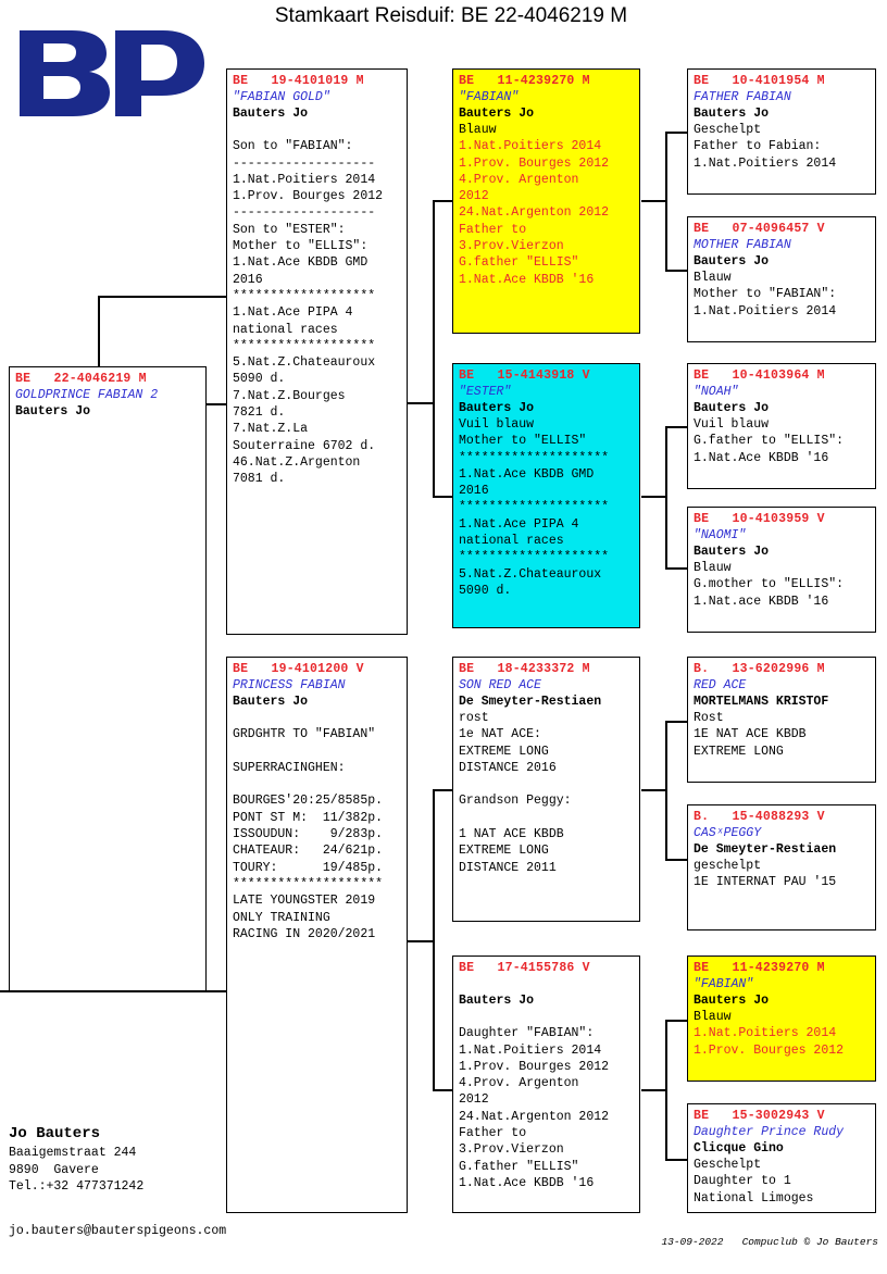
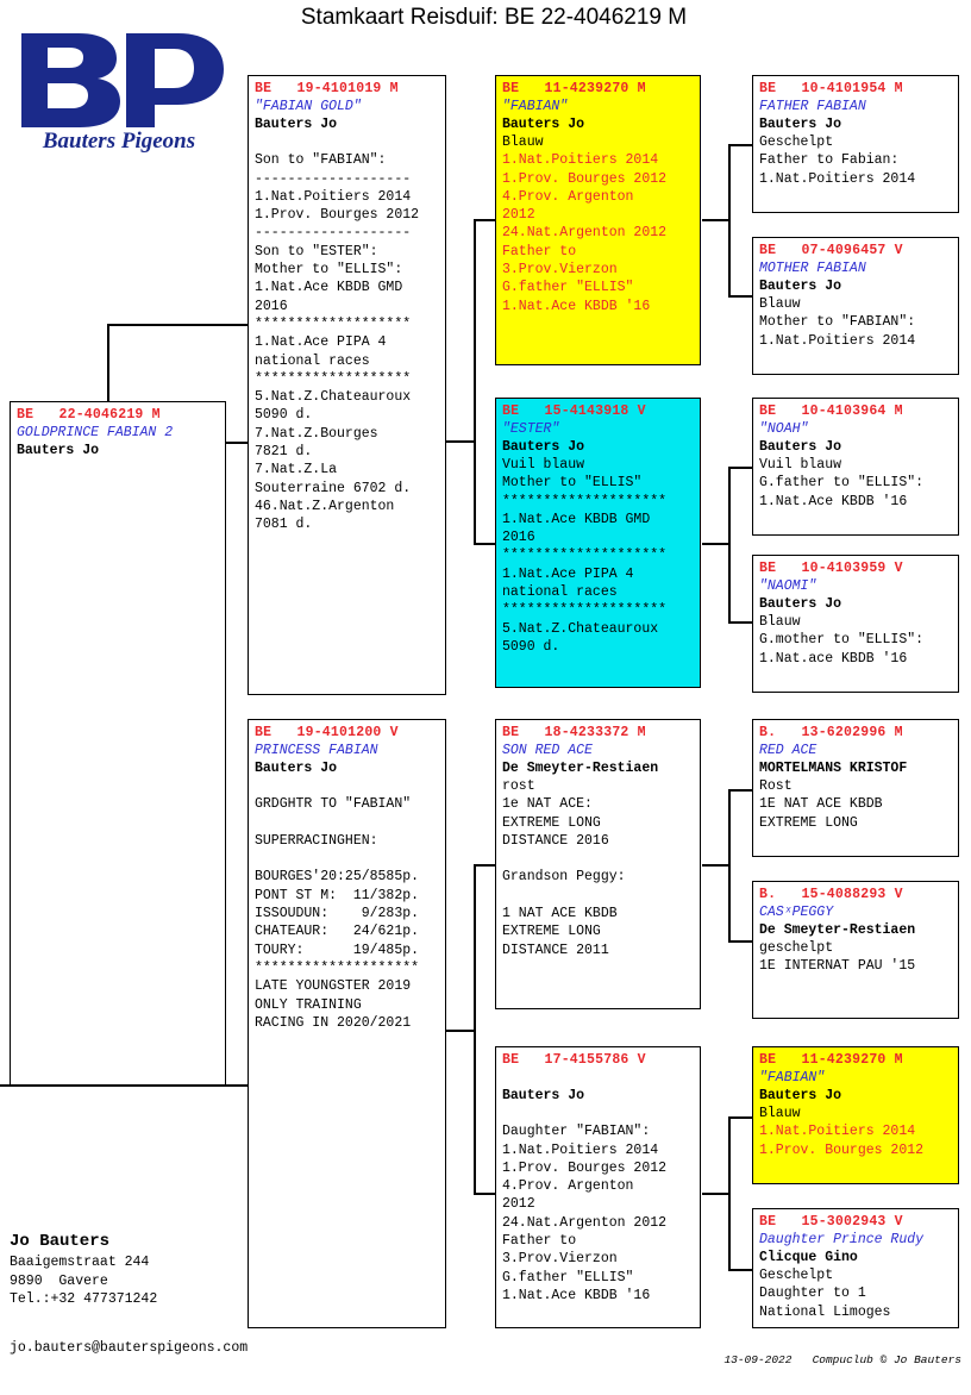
  Stamkaart Reisduif: BE 22-4046219 M
+ Bauters Pigeons
  BE 22-4046219 M
  GOLDPRINCE FABIAN 2
  Bauters Jo
  BE 19-4101019 M
  "FABIAN GOLD"
  Bauters Jo
  Son to "FABIAN":
  -------------------
  1.Nat.Poitiers 2014
  1.Prov. Bourges 2012
  -------------------
  Son to "ESTER":
  Mother to "ELLIS":
  1.Nat.Ace KBDB GMD
  2016
  *******************
  1.Nat.Ace PIPA 4
  national races
  *******************
  5.Nat.Z.Chateauroux
  5090 d.
  7.Nat.Z.Bourges
  7821 d.
  7.Nat.Z.La
  Souterraine 6702 d.
  46.Nat.Z.Argenton
  7081 d.
  BE 19-4101200 V
  PRINCESS FABIAN
  Bauters Jo
  GRDGHTR TO "FABIAN"
  SUPERRACINGHEN:
  BOURGES'20:25/8585p.
  PONT ST M: 11/382p.
  ISSOUDUN: 9/283p.
  CHATEAUR: 24/621p.
  TOURY: 19/485p.
  ********************
  LATE YOUNGSTER 2019
  ONLY TRAINING
  RACING IN 2020/2021
  BE 11-4239270 M
  "FABIAN"
  Bauters Jo
  Blauw
  1.Nat.Poitiers 2014
  1.Prov. Bourges 2012
  4.Prov. Argenton
  2012
  24.Nat.Argenton 2012
  Father to
  3.Prov.Vierzon
  G.father "ELLIS"
  1.Nat.Ace KBDB '16
  BE 15-4143918 V
  "ESTER"
  Bauters Jo
  Vuil blauw
  Mother to "ELLIS"
  ********************
  1.Nat.Ace KBDB GMD
  2016
  ********************
  1.Nat.Ace PIPA 4
  national races
  ********************
  5.Nat.Z.Chateauroux
  5090 d.
  BE 18-4233372 M
  SON RED ACE
  De Smeyter-Restiaen
  rost
  1e NAT ACE:
  EXTREME LONG
  DISTANCE 2016
  Grandson Peggy:
  1 NAT ACE KBDB
  EXTREME LONG
  DISTANCE 2011
  BE 17-4155786 V
  Bauters Jo
  Daughter "FABIAN":
  1.Nat.Poitiers 2014
  1.Prov. Bourges 2012
  4.Prov. Argenton
  2012
  24.Nat.Argenton 2012
  Father to
  3.Prov.Vierzon
  G.father "ELLIS"
  1.Nat.Ace KBDB '16
  BE 10-4101954 M
  FATHER FABIAN
  Bauters Jo
  Geschelpt
  Father to Fabian:
  1.Nat.Poitiers 2014
  BE 07-4096457 V
  MOTHER FABIAN
  Bauters Jo
  Blauw
  Mother to "FABIAN":
  1.Nat.Poitiers 2014
  BE 10-4103964 M
  "NOAH"
  Bauters Jo
  Vuil blauw
  G.father to "ELLIS":
  1.Nat.Ace KBDB '16
  BE 10-4103959 V
  "NAOMI"
  Bauters Jo
  Blauw
  G.mother to "ELLIS":
  1.Nat.ace KBDB '16
  B. 13-6202996 M
  RED ACE
  MORTELMANS KRISTOF
  Rost
  1E NAT ACE KBDB
  EXTREME LONG
  B. 15-4088293 V
  CASˣPEGGY
  De Smeyter-Restiaen
  geschelpt
  1E INTERNAT PAU '15
  BE 11-4239270 M
  "FABIAN"
  Bauters Jo
  Blauw
  1.Nat.Poitiers 2014
  1.Prov. Bourges 2012
  BE 15-3002943 V
  Daughter Prince Rudy
  Clicque Gino
  Geschelpt
  Daughter to 1
  National Limoges
  Jo Bauters
  Baaigemstraat 244
  9890 Gavere
  Tel.:+32 477371242
  jo.bauters@bauterspigeons.com
  13-09-2022 Compuclub © Jo Bauters
